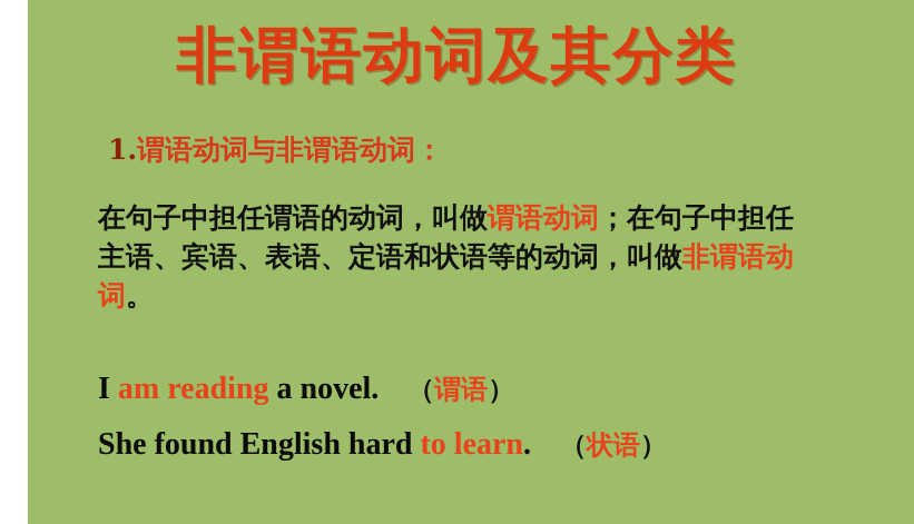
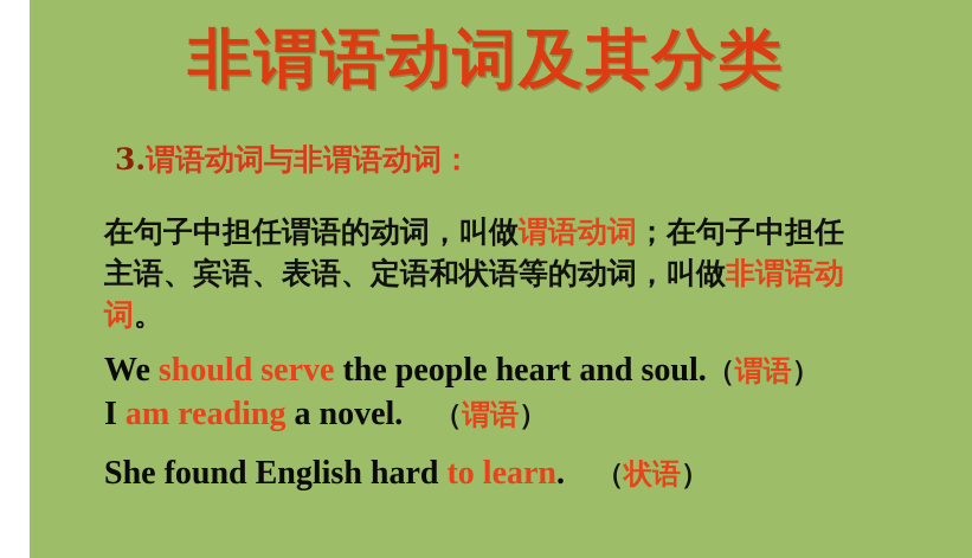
  非谓语动词及其分类
- 1.谓语动词与非谓语动词：
+ 3.谓语动词与非谓语动词：
  在句子中担任谓语的动词，叫做谓语动词；在句子中担任主语、宾语、表语、定语和状语等的动词，叫做非谓语动词。
+ We should serve the people heart and soul.（谓语）
  I am reading a novel. （谓语）
  She found English hard to learn. （状语）
